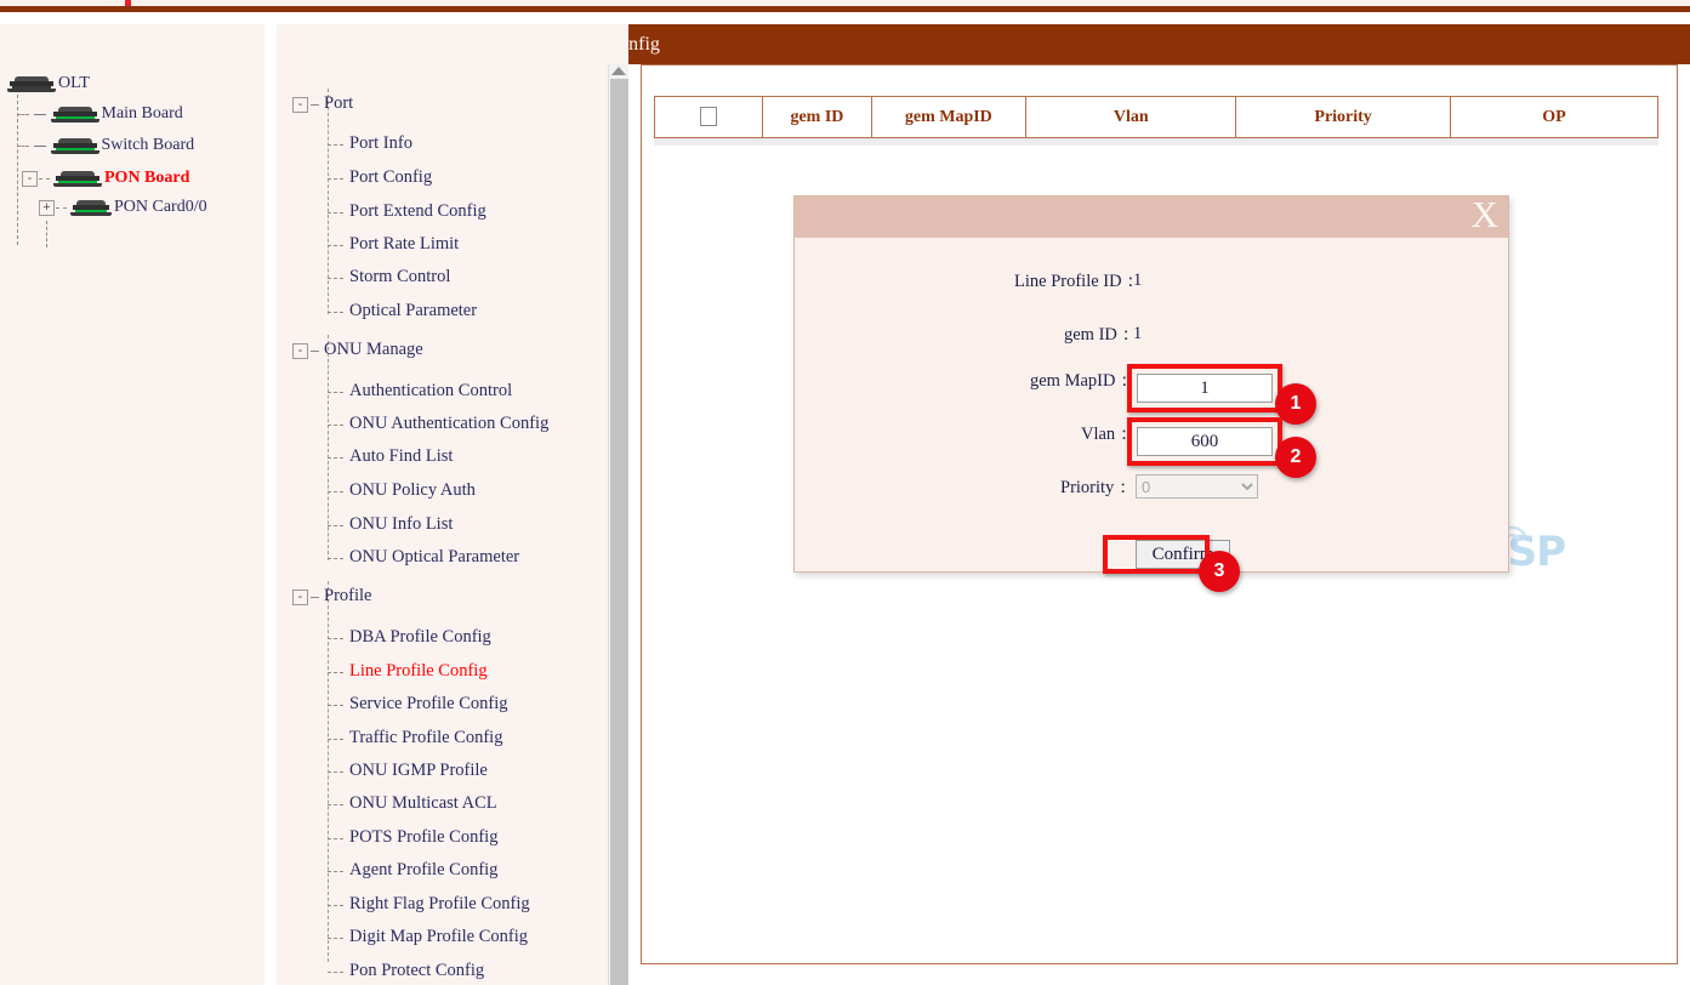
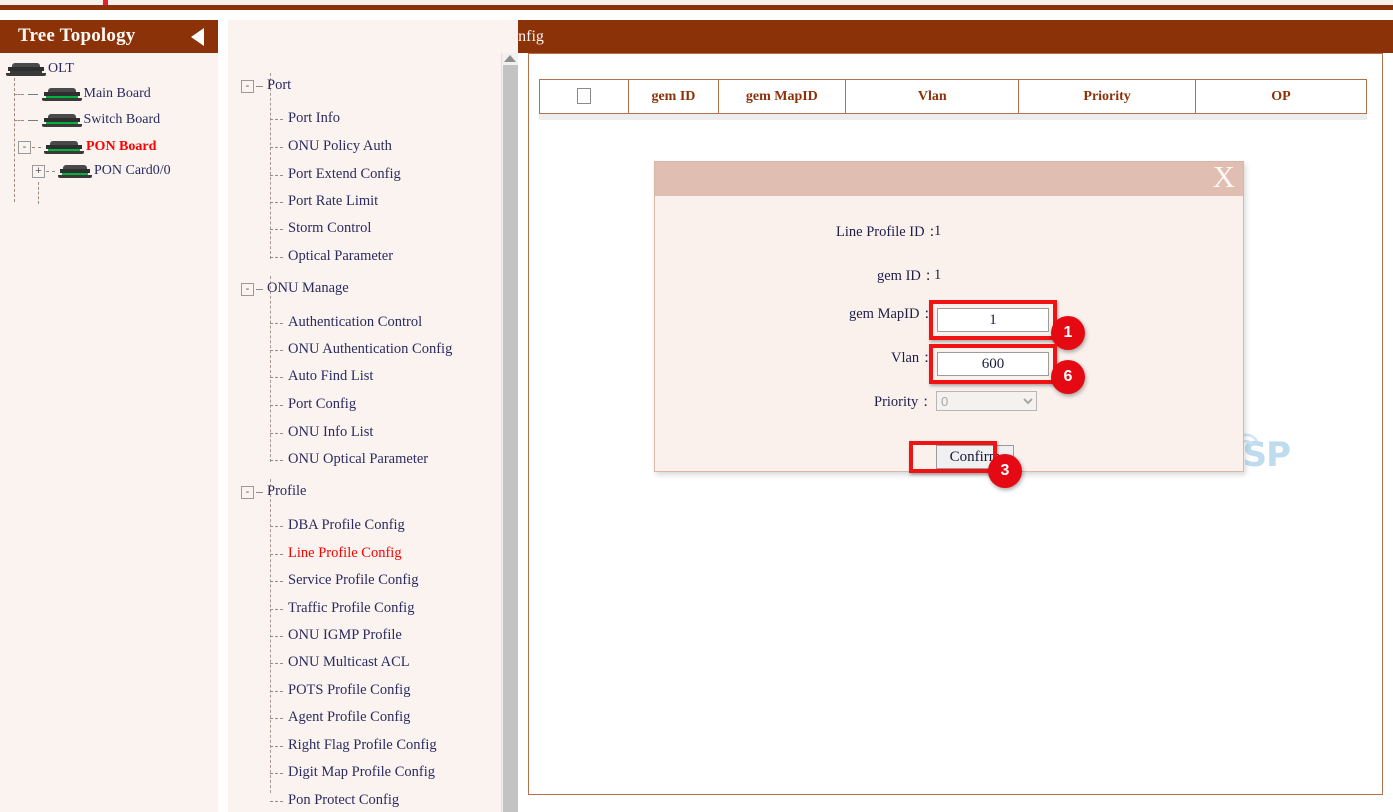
+ Tree Topology
  OLT
  Main Board
  Switch Board
  -
  PON Board
  +
  PON Card0/0
  -
  Port
  Port Info
- Port Config
+ ONU Policy Auth
  Port Extend Config
  Port Rate Limit
  Storm Control
  Optical Parameter
  -
  ONU Manage
  Authentication Control
  ONU Authentication Config
  Auto Find List
- ONU Policy Auth
+ Port Config
  ONU Info List
  ONU Optical Parameter
  -
  Profile
  DBA Profile Config
  Line Profile Config
  Service Profile Config
  Traffic Profile Config
  ONU IGMP Profile
  ONU Multicast ACL
  POTS Profile Config
  Agent Profile Config
  Right Flag Profile Config
  Digit Map Profile Config
  Pon Protect Config
  	gem ID	gem MapID	Vlan	Priority	OP
  X
  Line Profile ID：
  1
  gem ID：
  1
  gem MapID：
  1
  1
  Vlan：
  600
- 2
+ 6
  Priority：
  0
  Confir
  3
